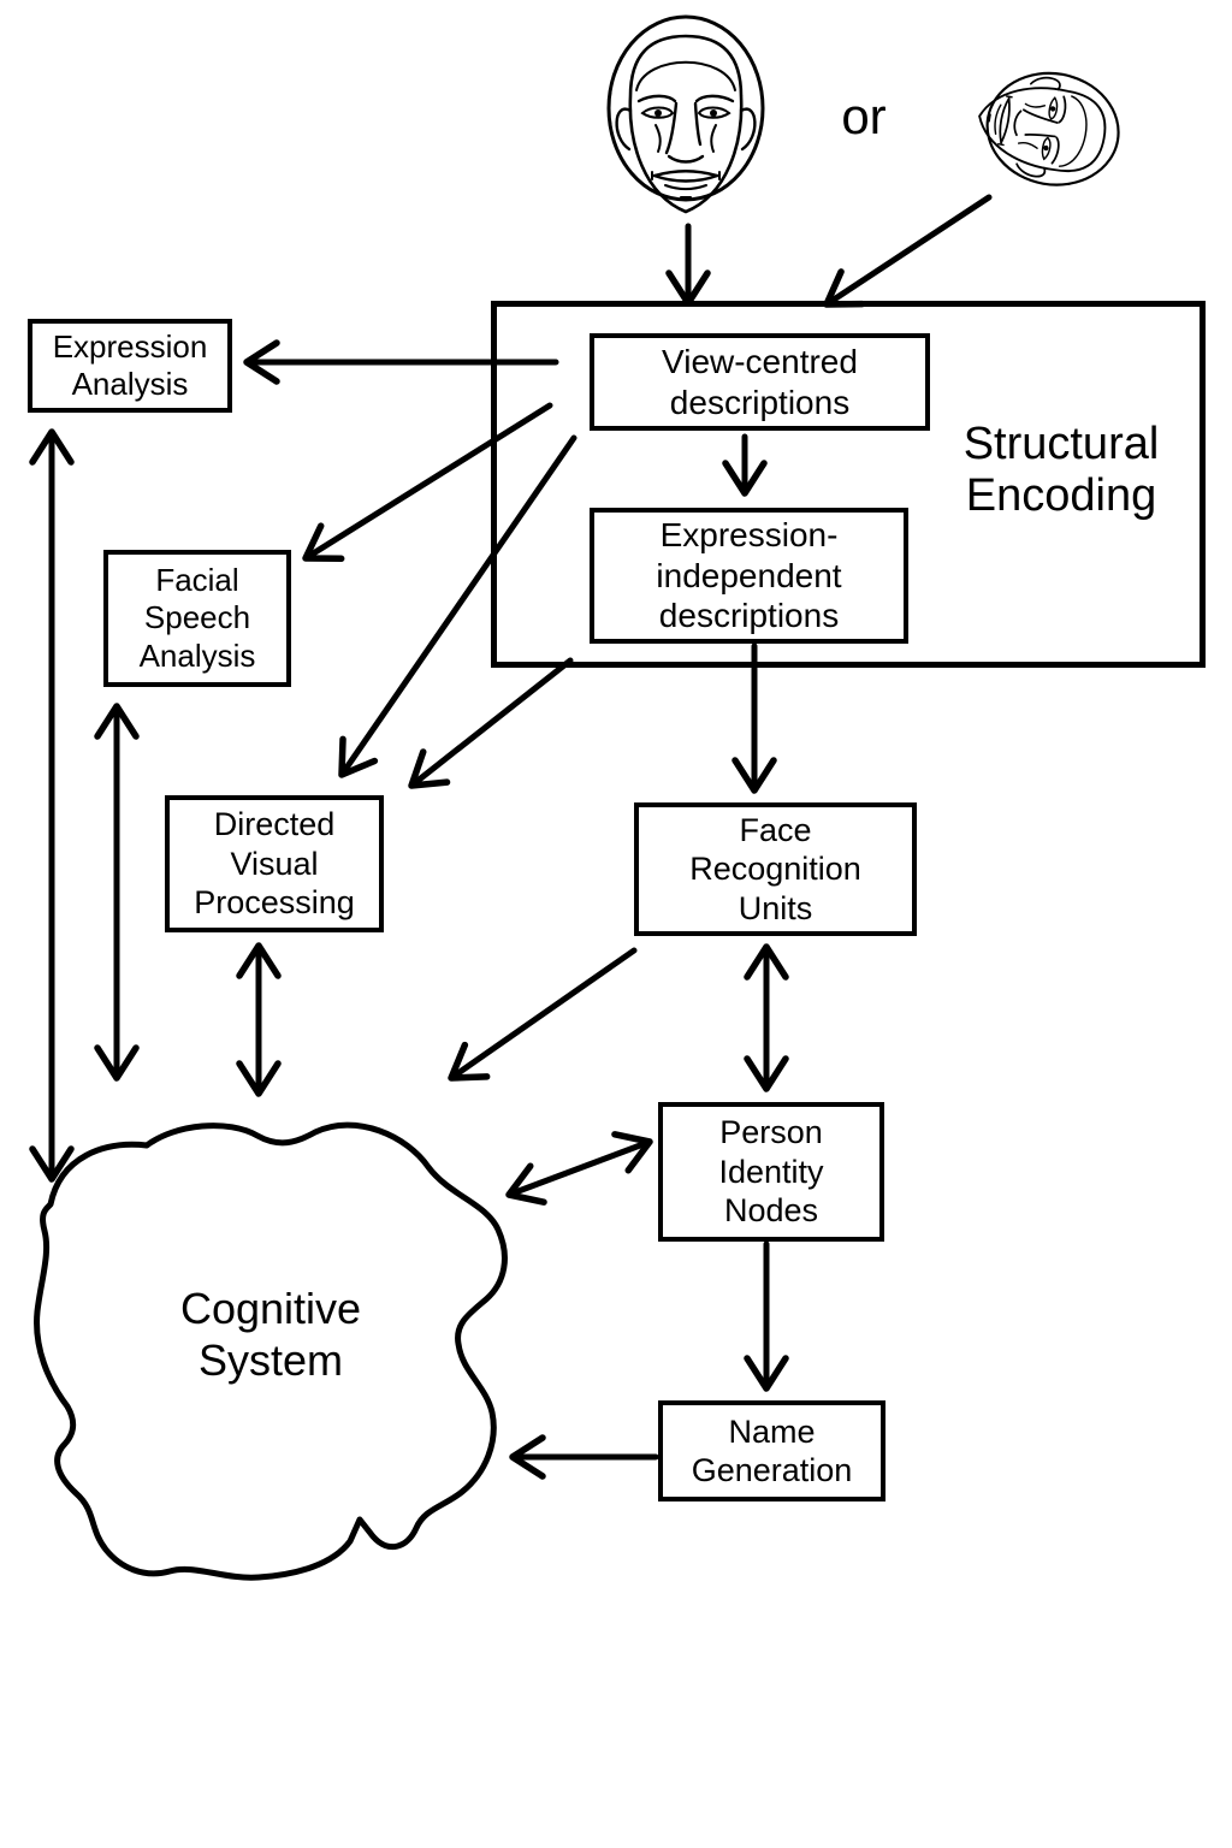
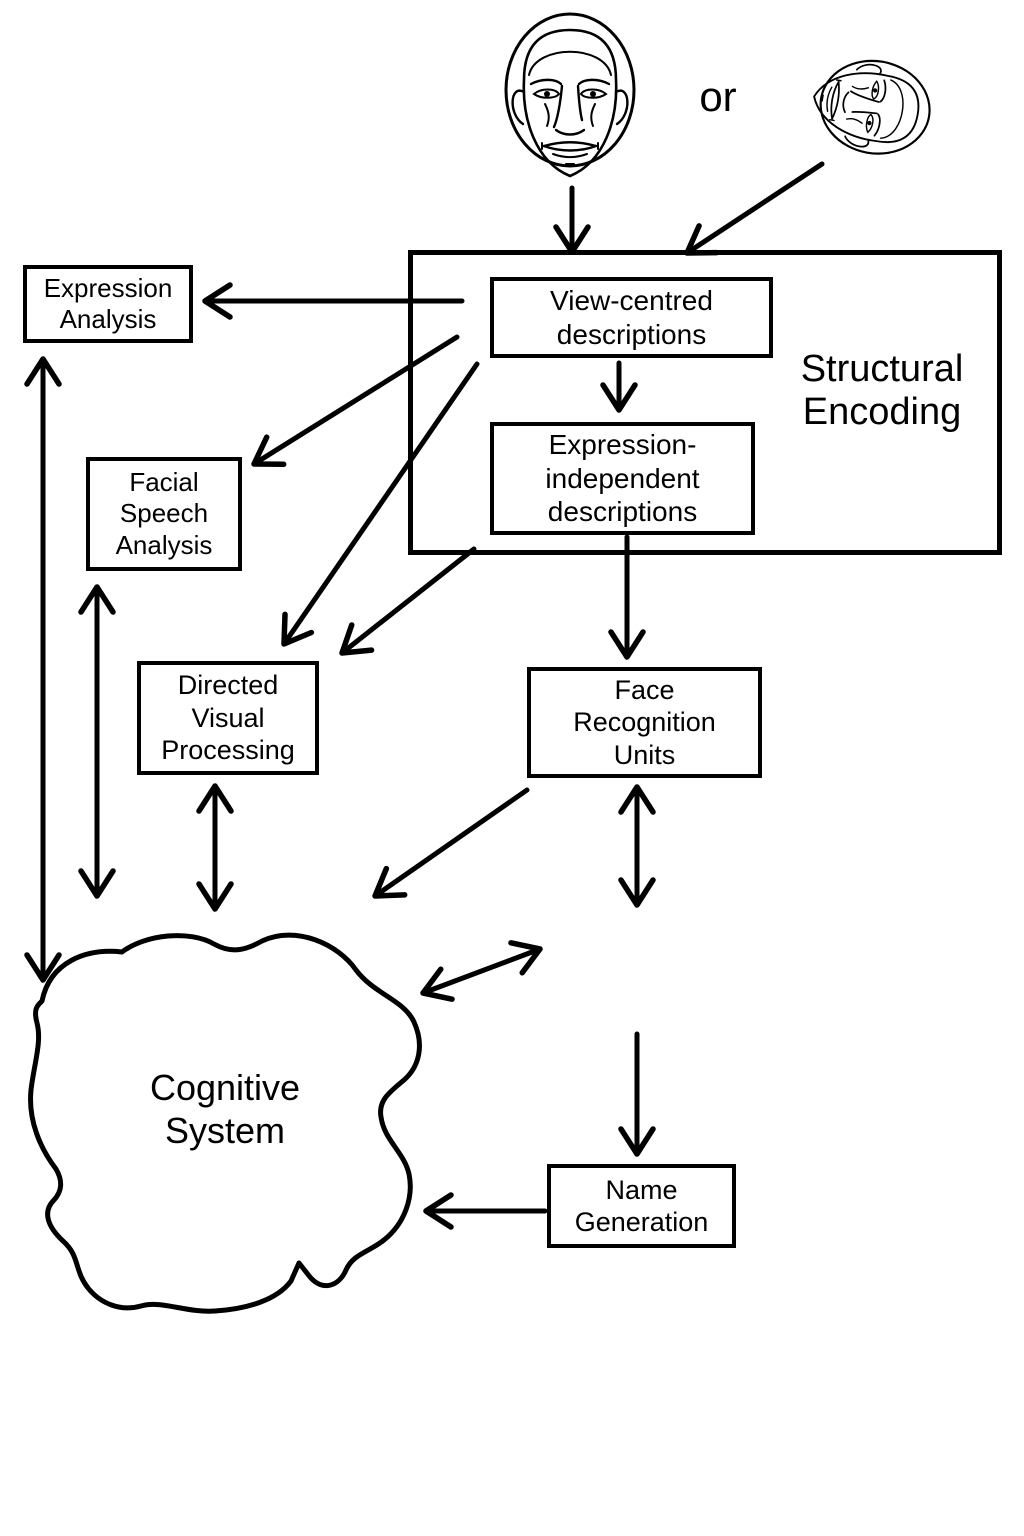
  Expression
  Analysis
  Facial
  Speech
  Analysis
  Directed
  Visual
  Processing
  View-centred
  descriptions
  Expression-
  independent
  descriptions
  Face
  Recognition
  Units
- Person
- Identity
- Nodes
  Name
  Generation
  Structural
  Encoding
  or
  Cognitive
  System
